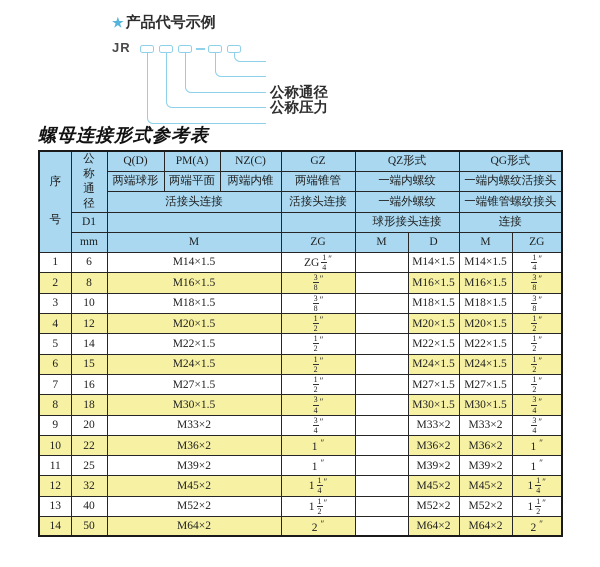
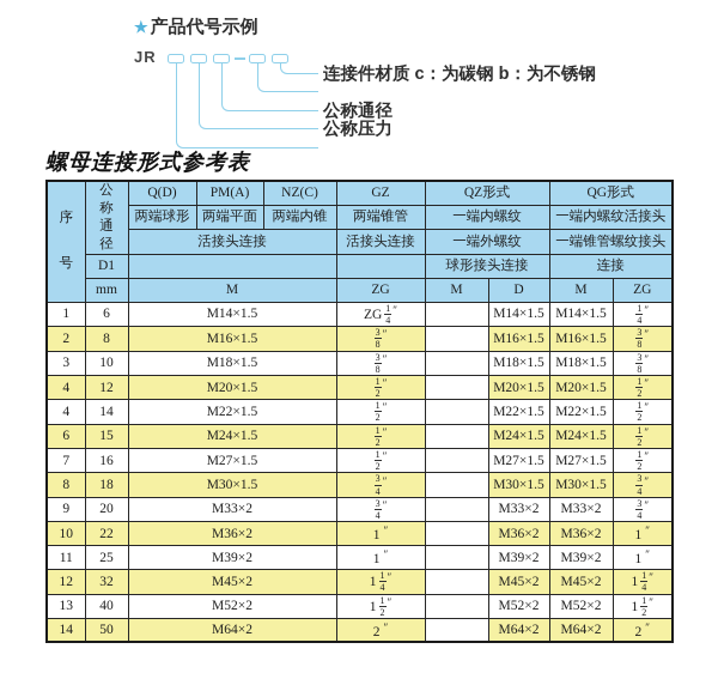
  ★ 产品代号示例
  JR
+ 连接件材质 c：为碳钢 b：为不锈钢
  公称通径
  公称压力
  螺母连接形式参考表
  序号	公称通径	Q(D)	PM(A)	NZ(C)	GZ	QZ形式	QG形式
  两端球形	两端平面	两端内锥	两端锥管	一端内螺纹	一端内螺纹活接头
  活接头连接	活接头连接	一端外螺纹	一端锥管螺纹接头
  D1			球形接头连接	连接
  mm	M	ZG	M	D	M	ZG
  1	6	M14×1.5	ZG 14″		M14×1.5	M14×1.5	14″
  2	8	M16×1.5	38″		M16×1.5	M16×1.5	38″
  3	10	M18×1.5	38″		M18×1.5	M18×1.5	38″
  4	12	M20×1.5	12″		M20×1.5	M20×1.5	12″
- 5	14	M22×1.5	12″		M22×1.5	M22×1.5	12″
+ 4	14	M22×1.5	12″		M22×1.5	M22×1.5	12″
  6	15	M24×1.5	12″		M24×1.5	M24×1.5	12″
  7	16	M27×1.5	12″		M27×1.5	M27×1.5	12″
  8	18	M30×1.5	34″		M30×1.5	M30×1.5	34″
  9	20	M33×2	34″		M33×2	M33×2	34″
  10	22	M36×2	1 ″		M36×2	M36×2	1 ″
  11	25	M39×2	1 ″		M39×2	M39×2	1 ″
  12	32	M45×2	1 14″		M45×2	M45×2	1 14″
  13	40	M52×2	1 12″		M52×2	M52×2	1 12″
  14	50	M64×2	2 ″		M64×2	M64×2	2 ″
